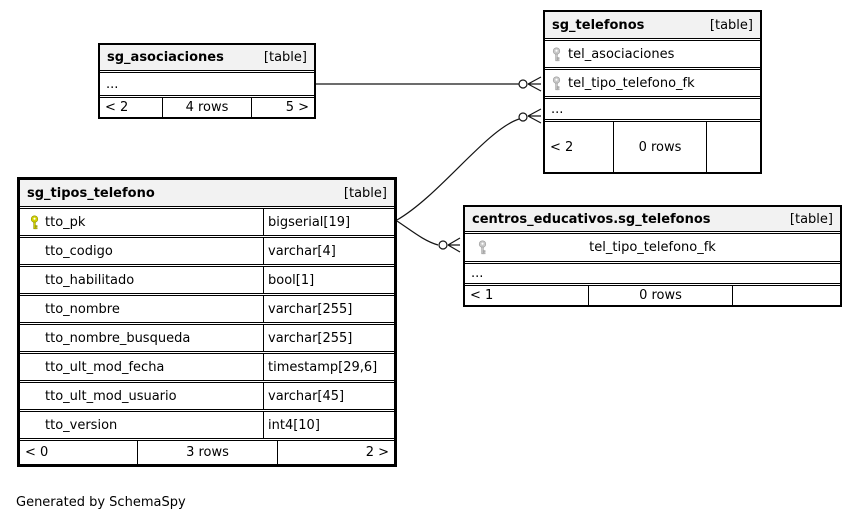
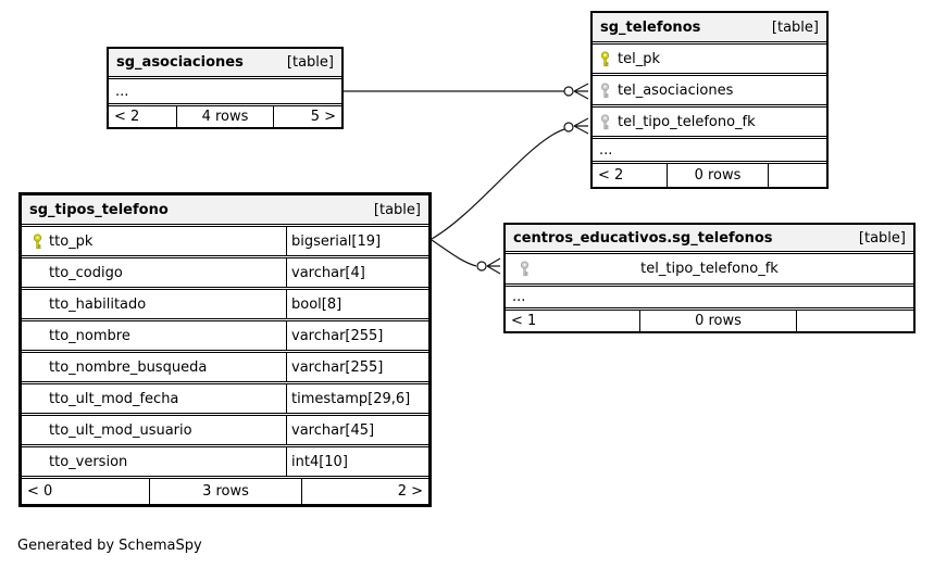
  sg_asociaciones
  [table]
  ...
  < 2
  4 rows
  5 >
  sg_telefonos
  [table]
+ tel_pk
  tel_asociaciones
  tel_tipo_telefono_fk
  ...
  < 2
  0 rows
  sg_tipos_telefono
  [table]
  tto_pk
  bigserial[19]
  tto_codigo
  varchar[4]
  tto_habilitado
- bool[1]
+ bool[8]
  tto_nombre
  varchar[255]
  tto_nombre_busqueda
  varchar[255]
  tto_ult_mod_fecha
  timestamp[29,6]
  tto_ult_mod_usuario
  varchar[45]
  tto_version
  int4[10]
  < 0
  3 rows
  2 >
  centros_educativos.sg_telefonos
  [table]
  tel_tipo_telefono_fk
  ...
  < 1
  0 rows
  Generated by SchemaSpy
